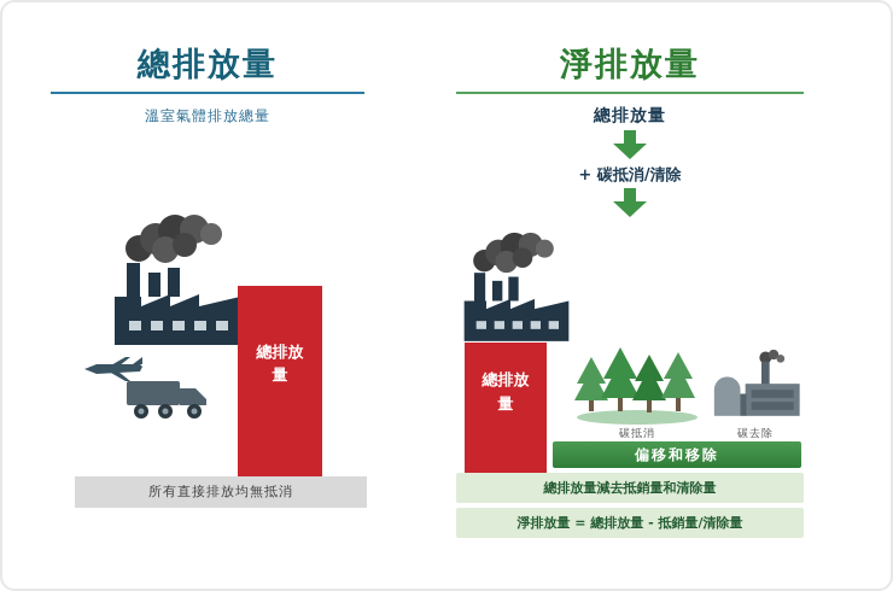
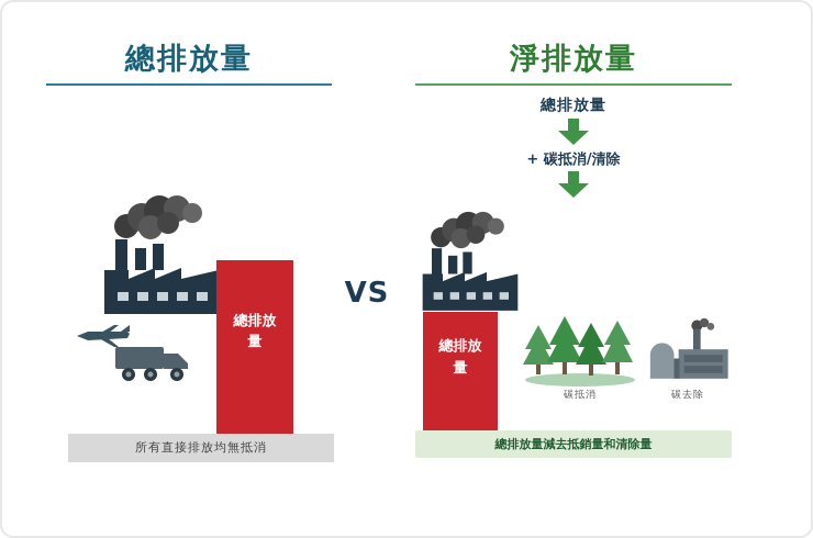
  總排放量
- 溫室氣體排放總量
  總排放量
  所有直接排放均無抵消
+ VS
  淨排放量
  總排放量
  + 碳抵消/清除
  總排放量
  碳抵消
  碳去除
- 偏移和移除
  總排放量減去抵銷量和清除量
- 淨排放量 = 總排放量 - 抵銷量/清除量
